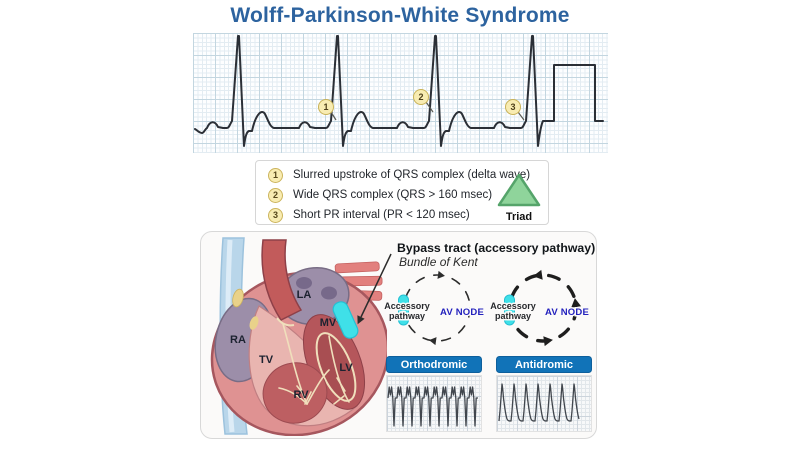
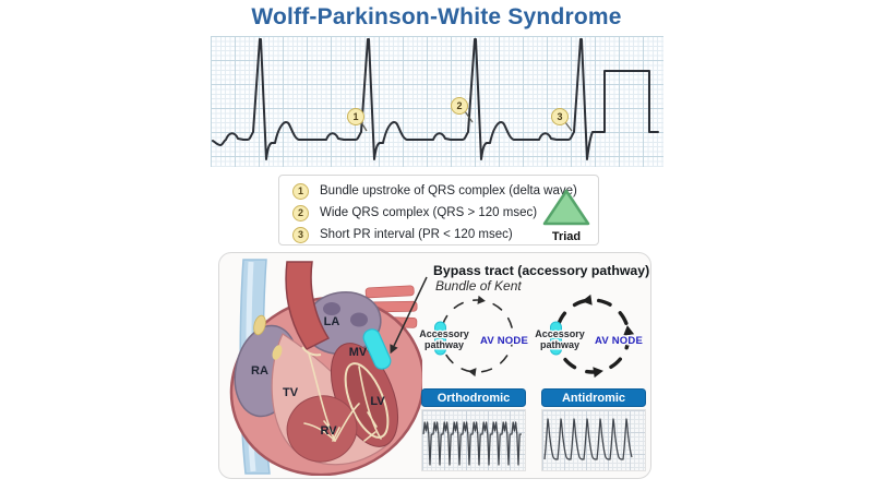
  Wolff-Parkinson-White Syndrome
  1
  2
  3
  1
- Slurred upstroke of QRS complex (delta wave)
+ Bundle upstroke of QRS complex (delta wave)
  2
- Wide QRS complex (QRS > 160 msec)
+ Wide QRS complex (QRS > 120 msec)
  3
  Short PR interval (PR < 120 msec)
  Triad
  LA
  RA
  MV
  TV
  LV
  RV
  Bypass tract (accessory pathway)
  Bundle of Kent
  Accessory
  pathway
  AV NODE
  Accessory
  pathway
  AV NODE
  Orthodromic
  Antidromic
